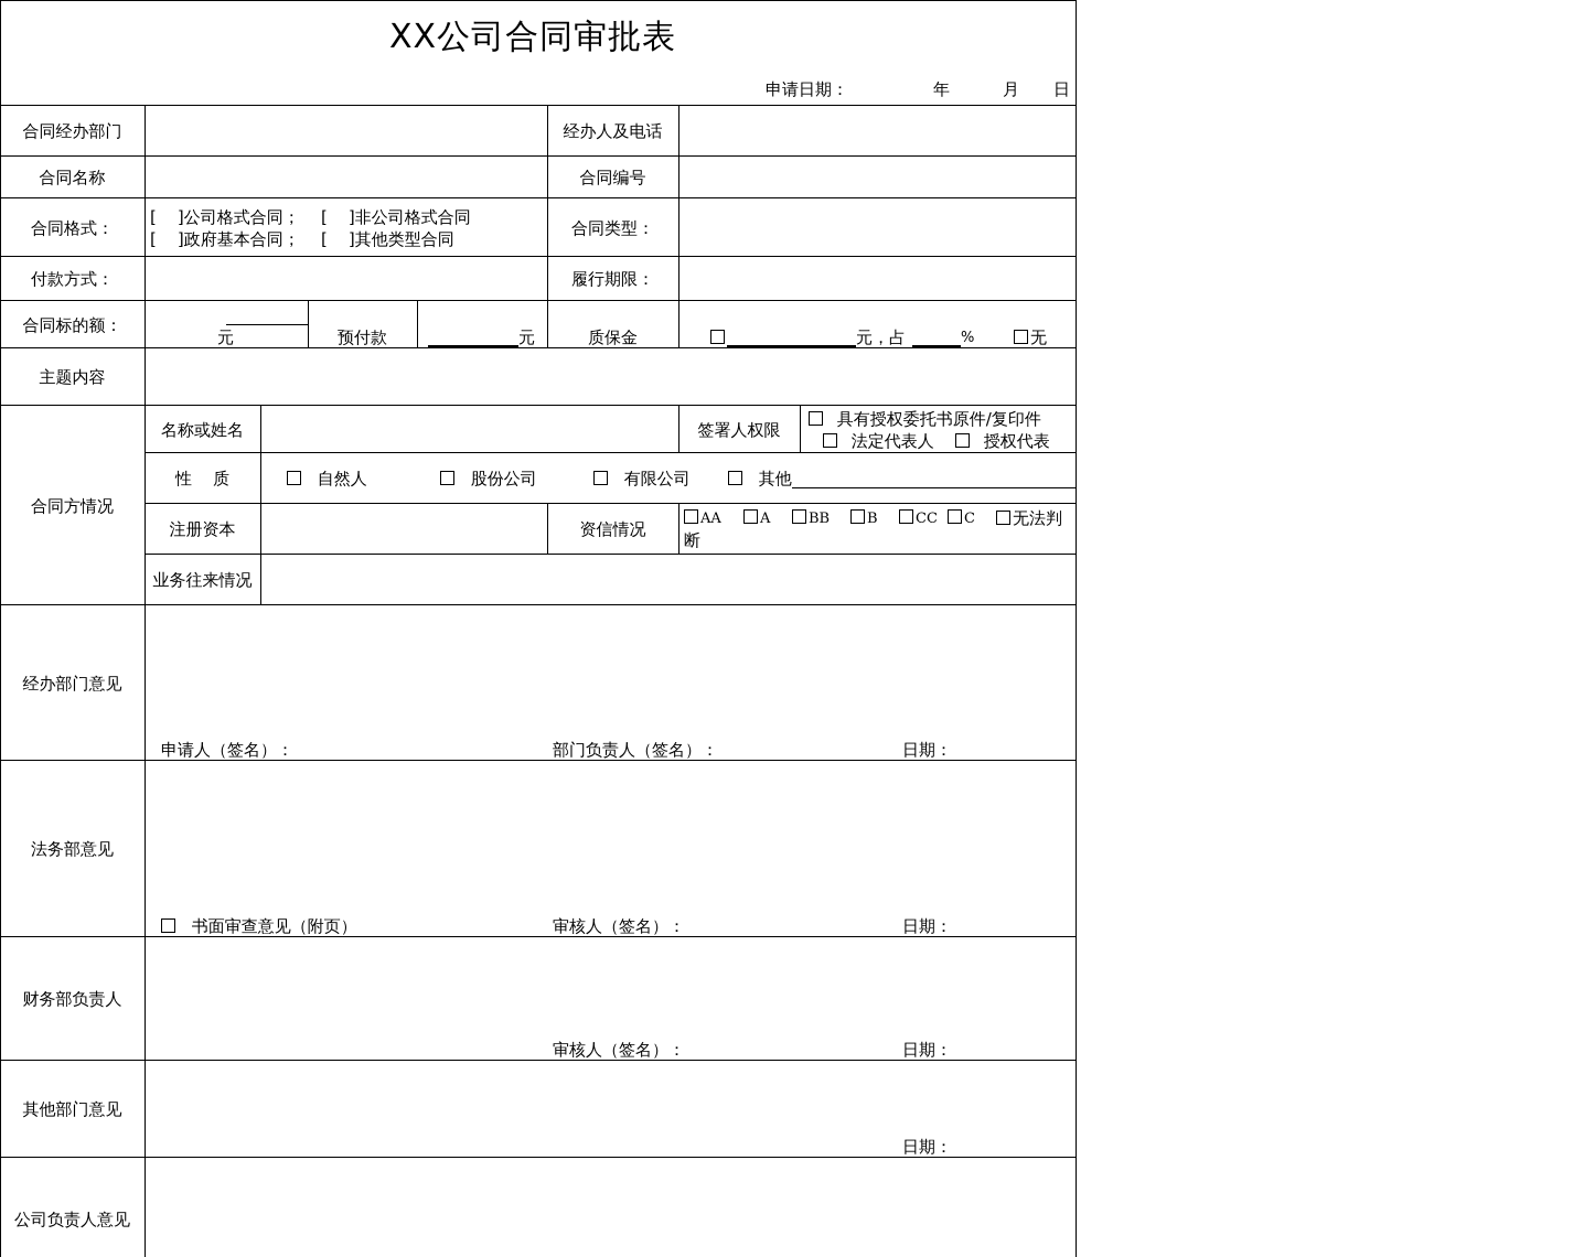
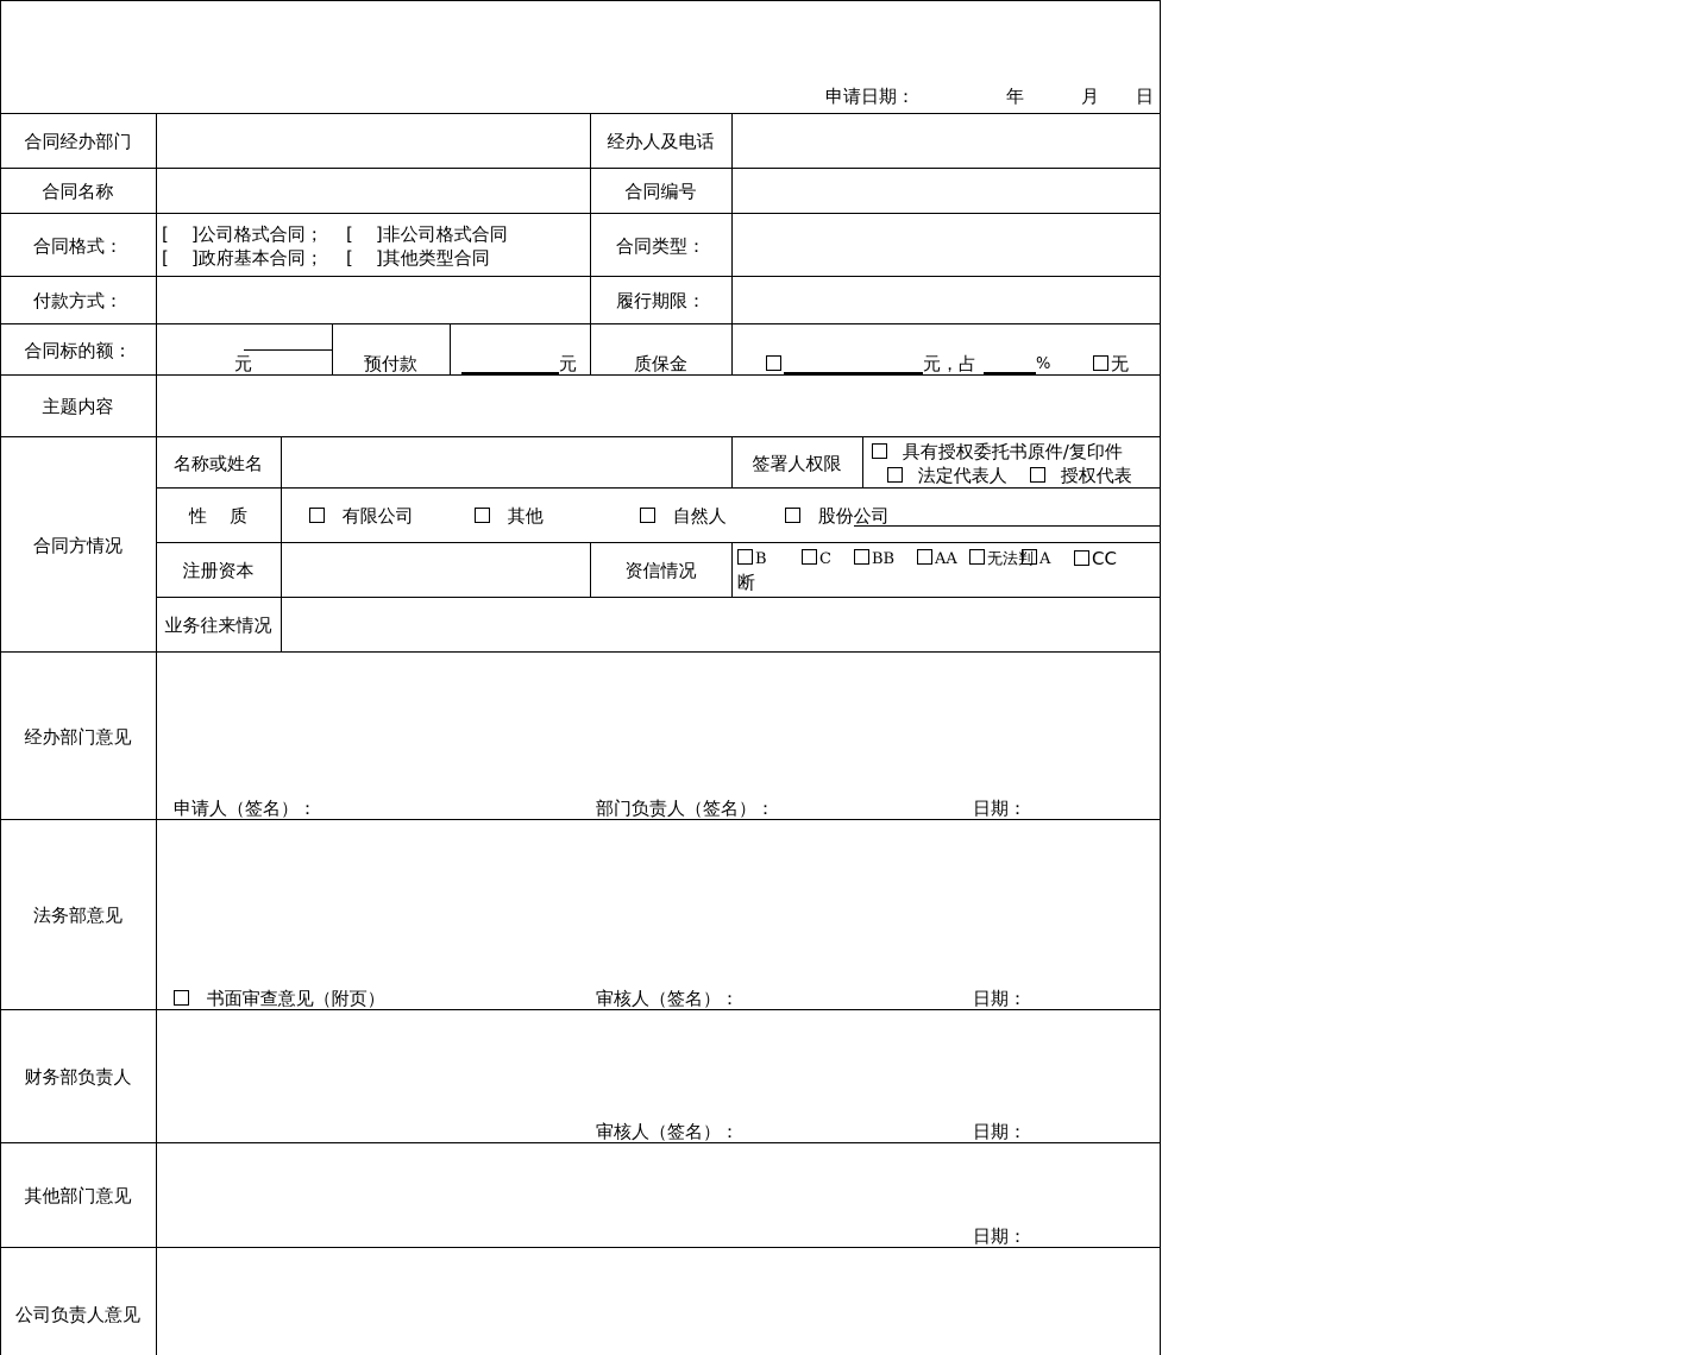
- XX公司合同审批表
  申请日期：
  年
  月
  日
  合同经办部门
  经办人及电话
  合同名称
  合同编号
  合同格式：
  [ ]公司格式合同；
  [ ]非公司格式合同
  [ ]政府基本合同；
  [ ]其他类型合同
  合同类型：
  付款方式：
  履行期限：
  合同标的额：
  元
  预付款
  元
  质保金
  元，占
  %
  无
  主题内容
  合同方情况
  名称或姓名
  签署人权限
  具有授权委托书原件/复印件
  法定代表人
  授权代表
  性 质
- 自然人
+ 有限公司
- 股份公司
+ 其他
- 有限公司
+ 自然人
- 其他
+ 股份公司
  注册资本
  资信情况
- AA
+ B
- A
+ C
  BB
- B
+ AA
- CC
+ 无法判
- C
+ A
- 无法判
+ CC
  断
  业务往来情况
  经办部门意见
  申请人（签名）：
  部门负责人（签名）：
  日期：
  法务部意见
  书面审查意见（附页）
  审核人（签名）：
  日期：
  财务部负责人
  审核人（签名）：
  日期：
  其他部门意见
  日期：
  公司负责人意见
